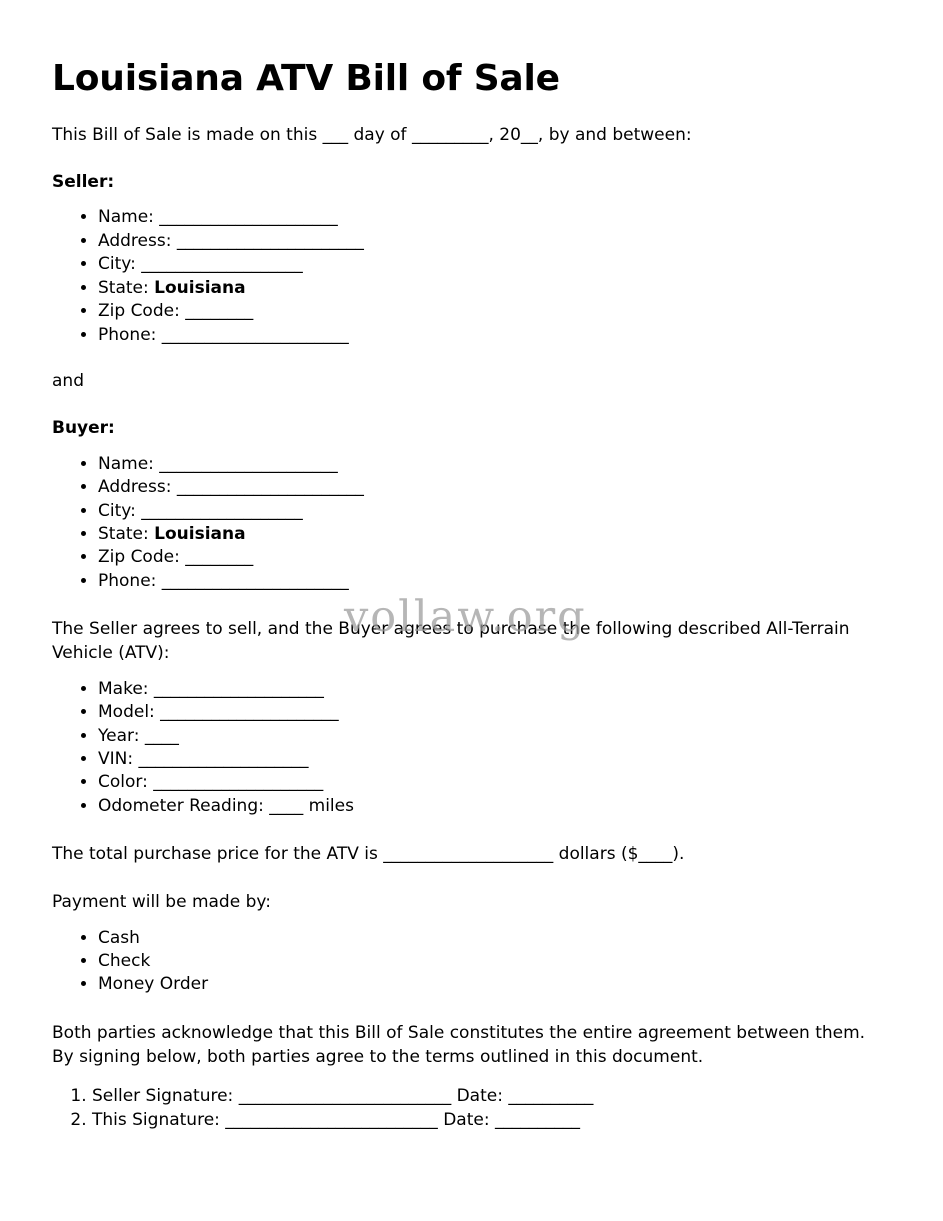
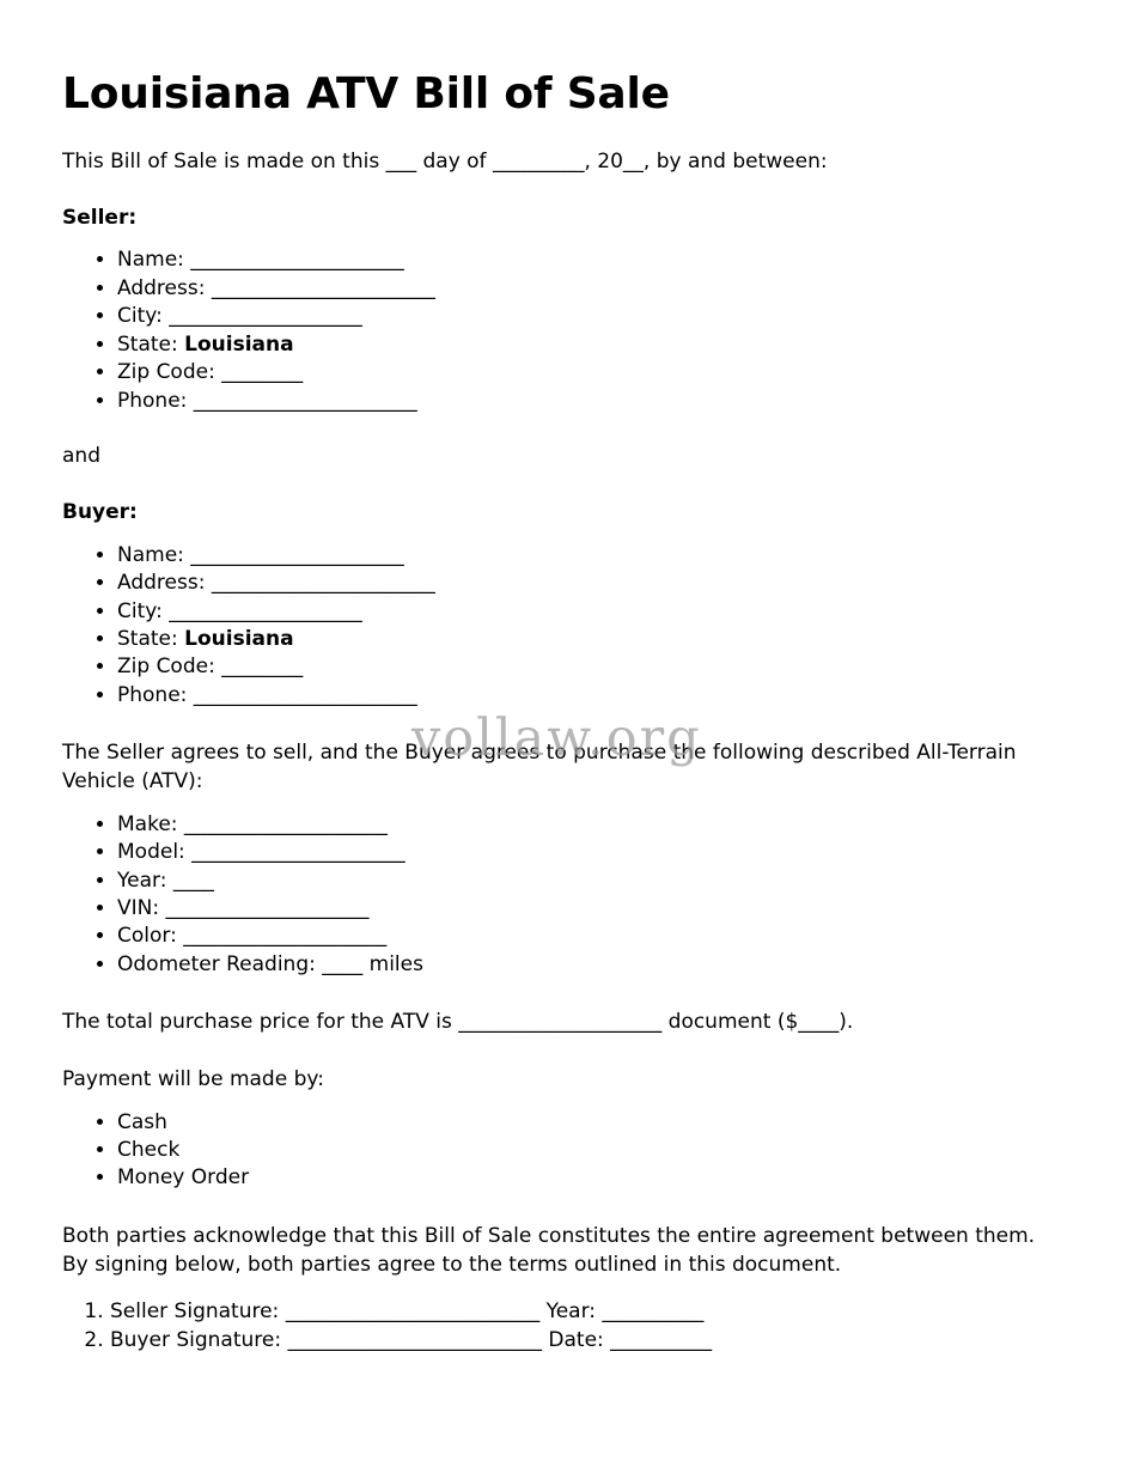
  vollaw.org
  Louisiana ATV Bill of Sale
  This Bill of Sale is made on this ___ day of _________, 20__, by and between:
  Seller:
  Name: _____________________
  Address: ______________________
  City: ___________________
  State: Louisiana
  Zip Code: ________
  Phone: ______________________
  and
  Buyer:
  Name: _____________________
  Address: ______________________
  City: ___________________
  State: Louisiana
  Zip Code: ________
  Phone: ______________________
  The Seller agrees to sell, and the Buyer agrees to purchase the following described All-Terrain Vehicle (ATV):
  Make: ____________________
  Model: _____________________
  Year: ____
  VIN: ____________________
  Color: ____________________
  Odometer Reading: ____ miles
- The total purchase price for the ATV is ____________________ dollars ($____).
+ The total purchase price for the ATV is ____________________ document ($____).
  Payment will be made by:
  Cash
  Check
  Money Order
  Both parties acknowledge that this Bill of Sale constitutes the entire agreement between them. By signing below, both parties agree to the terms outlined in this document.
- Seller Signature: _________________________ Date: __________
+ Seller Signature: _________________________ Year: __________
- This Signature: _________________________ Date: __________
+ Buyer Signature: _________________________ Date: __________
